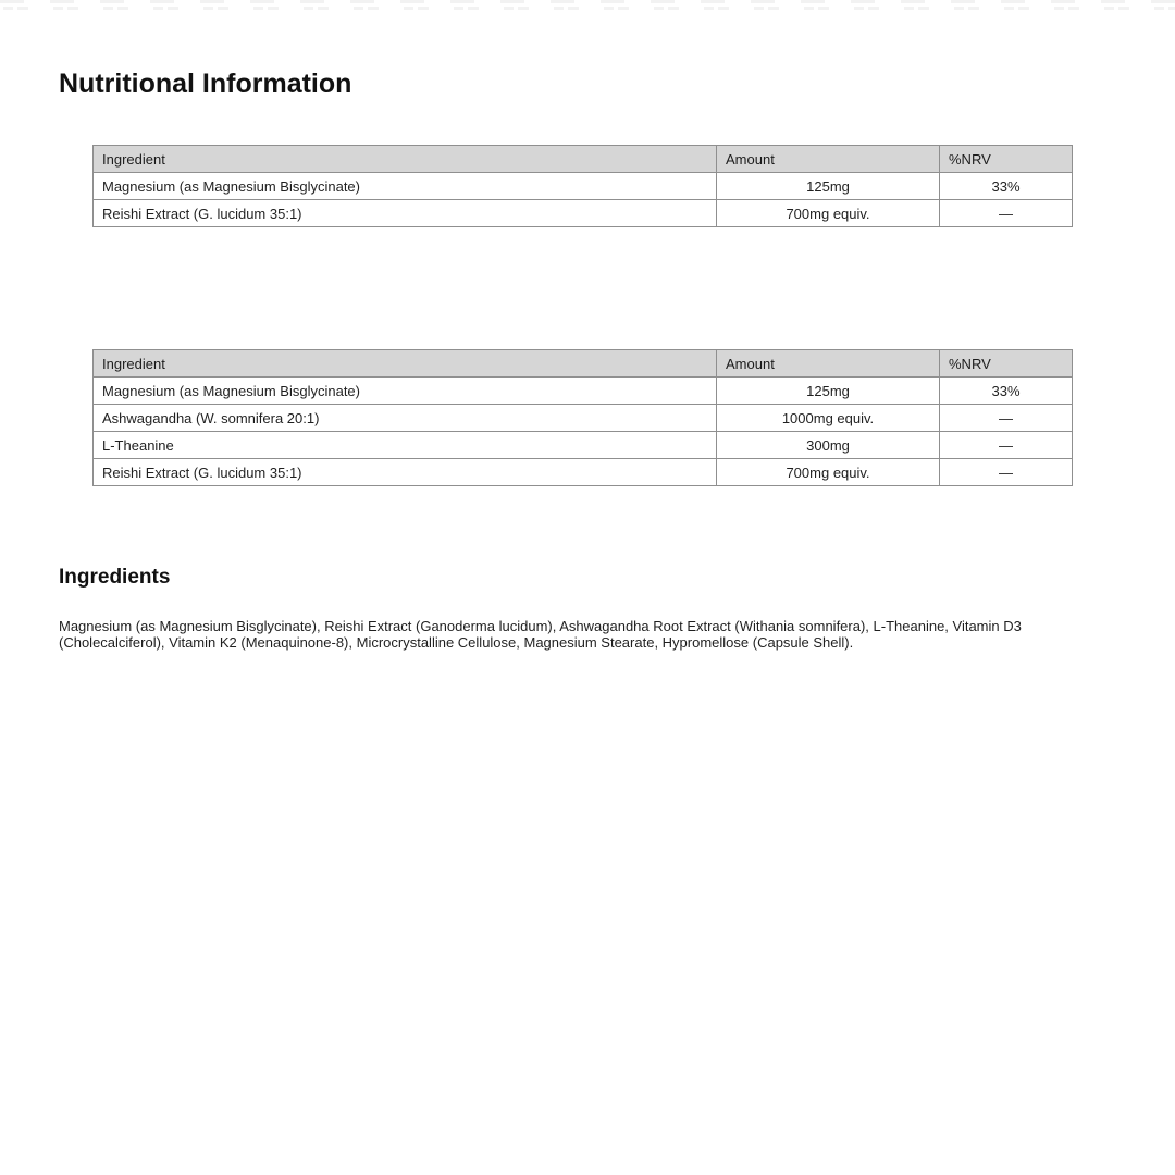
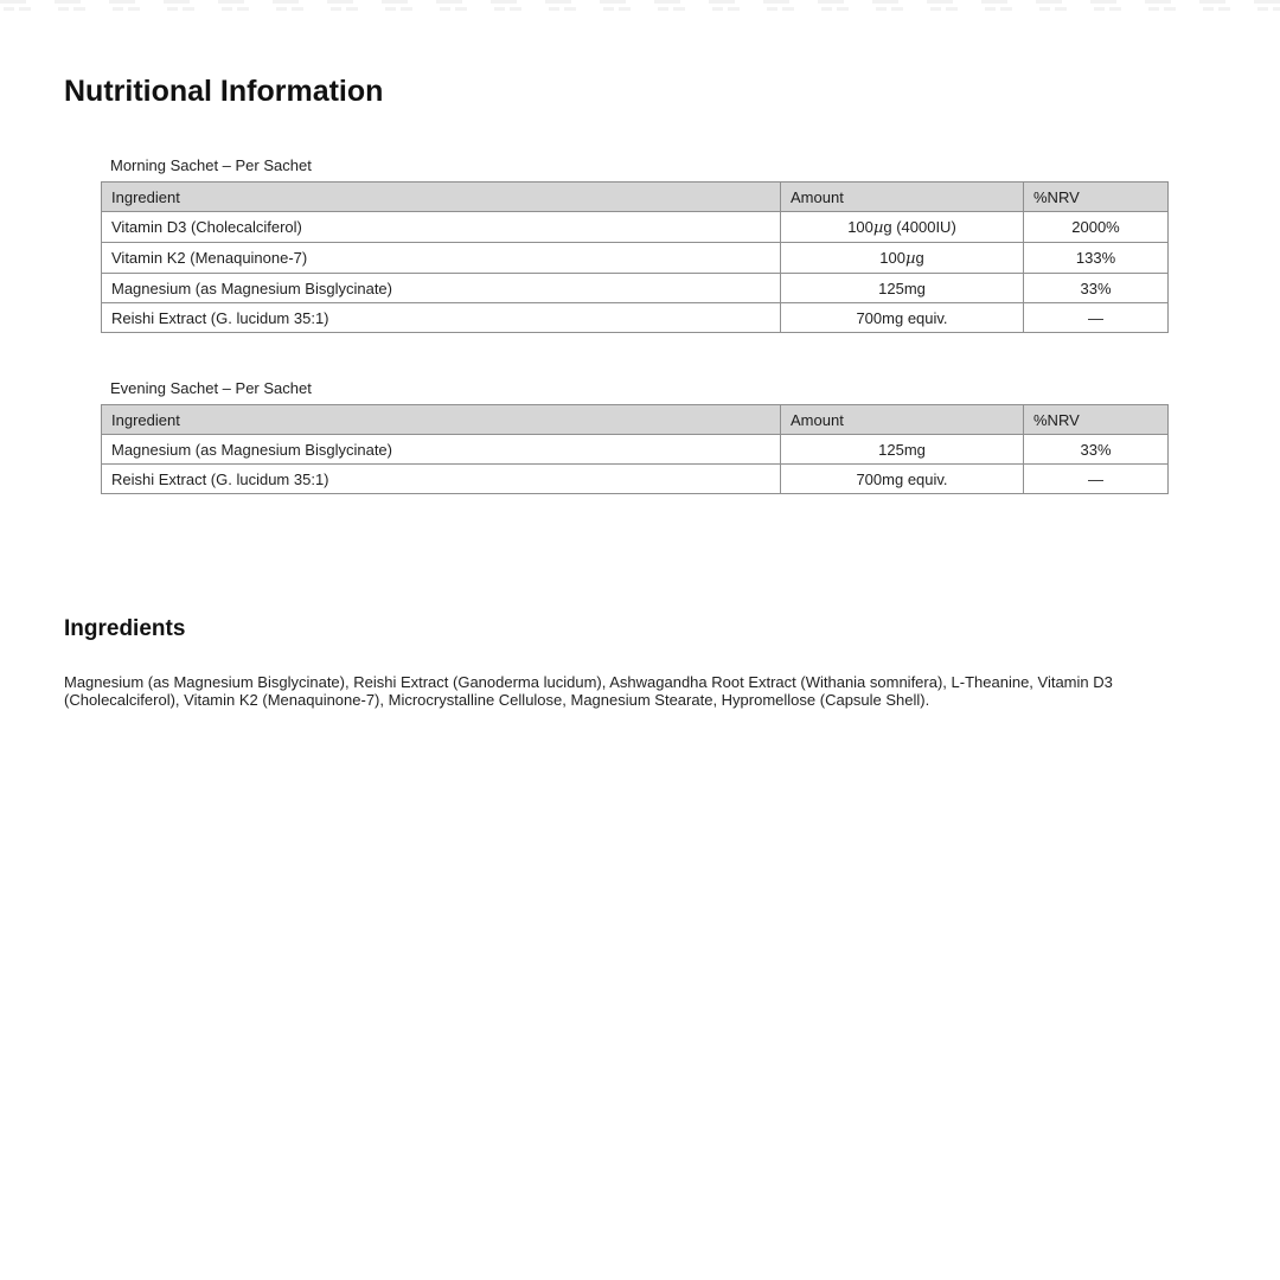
  Nutritional Information
+ Morning Sachet – Per Sachet
  Ingredient	Amount	%NRV
+ Vitamin D3 (Cholecalciferol)	100µg (4000IU)	2000%
+ Vitamin K2 (Menaquinone-7)	100µg	133%
  Magnesium (as Magnesium Bisglycinate)	125mg	33%
  Reishi Extract (G. lucidum 35:1)	700mg equiv.	—
+ Evening Sachet – Per Sachet
  Ingredient	Amount	%NRV
  Magnesium (as Magnesium Bisglycinate)	125mg	33%
- Ashwagandha (W. somnifera 20:1)	1000mg equiv.	—
- L-Theanine	300mg	—
  Reishi Extract (G. lucidum 35:1)	700mg equiv.	—
  Ingredients
- Magnesium (as Magnesium Bisglycinate), Reishi Extract (Ganoderma lucidum), Ashwagandha Root Extract (Withania somnifera), L-Theanine, Vitamin D3 (Cholecalciferol), Vitamin K2 (Menaquinone-8), Microcrystalline Cellulose, Magnesium Stearate, Hypromellose (Capsule Shell).
+ Magnesium (as Magnesium Bisglycinate), Reishi Extract (Ganoderma lucidum), Ashwagandha Root Extract (Withania somnifera), L-Theanine, Vitamin D3 (Cholecalciferol), Vitamin K2 (Menaquinone-7), Microcrystalline Cellulose, Magnesium Stearate, Hypromellose (Capsule Shell).
